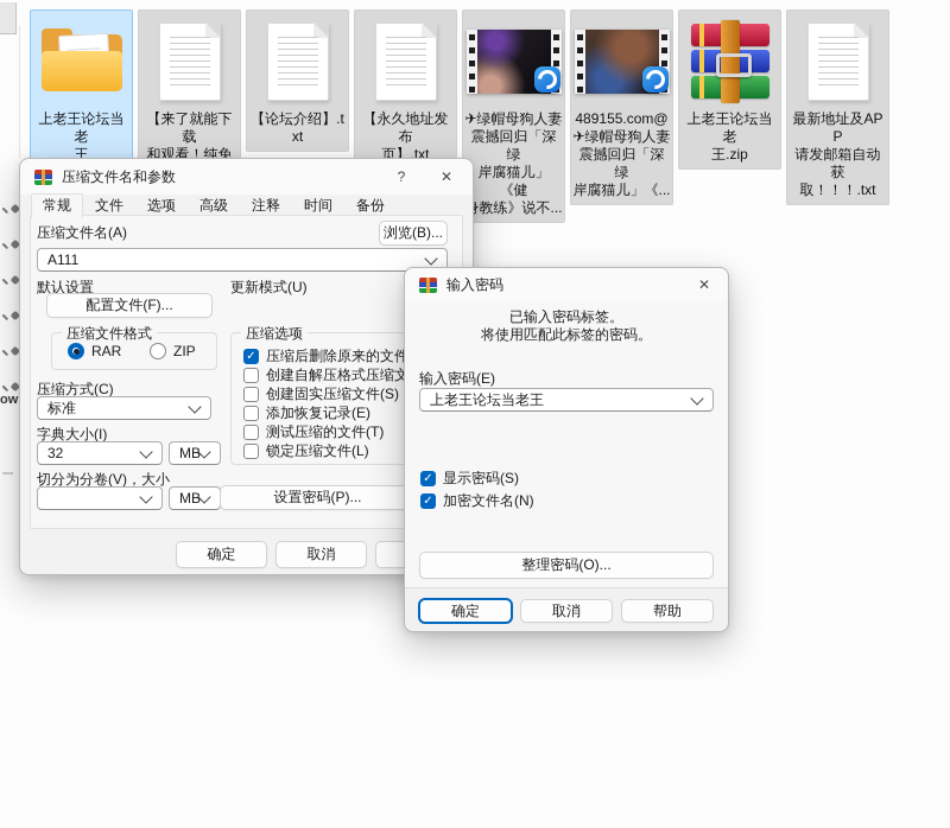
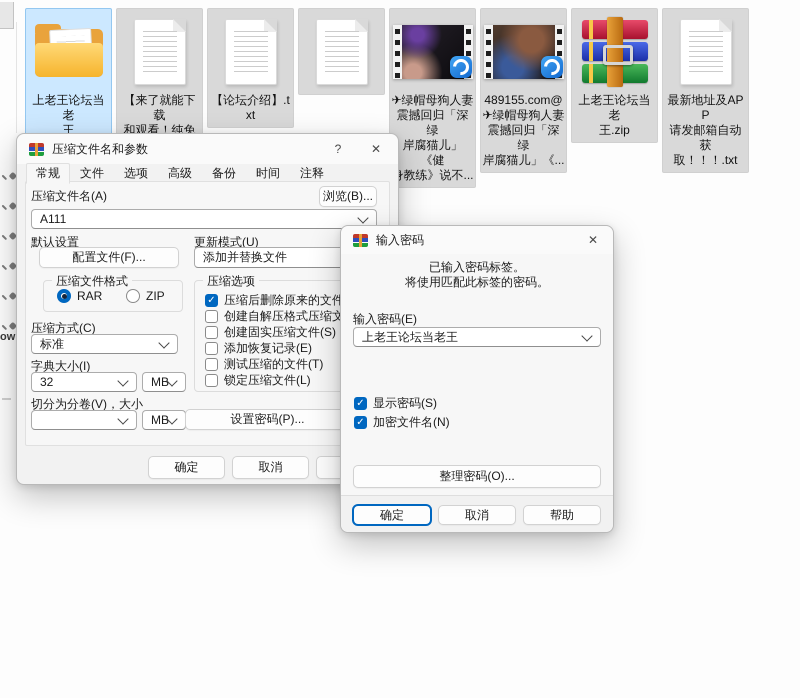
  ow
  上老王论坛当老
  王
  【来了就能下载
  和观看！纯免
  【论坛介绍】.txt
- 【永久地址发布
- 页】.txt
  ✈绿帽母狗人妻
  震撼回归「深绿
  岸腐猫儿」《健
  教练》说不...
  489155.com@
  ✈绿帽母狗人妻
  震撼回归「深绿
  岸腐猫儿」《...
  上老王论坛当老
  王.zip
  最新地址及APP
  请发邮箱自动获
  取！！！.txt
  压缩文件名和参数
  ?
  ✕
  常规
  文件
  选项
  高级
- 注释
+ 备份
  时间
- 备份
+ 注释
  压缩文件名(A)
  浏览(B)...
  A111
  默认设置
  配置文件(F)...
  更新模式(U)
+ 添加并替换文件
  压缩文件格式
  RAR
  ZIP
  压缩选项
  ✓
  压缩后删除原来的文件
  创建自解压格式压缩文
  创建固实压缩文件(S)
  添加恢复记录(E)
  测试压缩的文件(T)
  锁定压缩文件(L)
  压缩方式(C)
  标准
  字典大小(I)
  32
  MB
  切分为分卷(V)，大小
  MB
  设置密码(P)...
  确定
  取消
  输入密码
  ✕
  已输入密码标签。
  将使用匹配此标签的密码。
  输入密码(E)
  上老王论坛当老王
  ✓
  显示密码(S)
  ✓
  加密文件名(N)
  整理密码(O)...
  确定
  取消
  帮助
